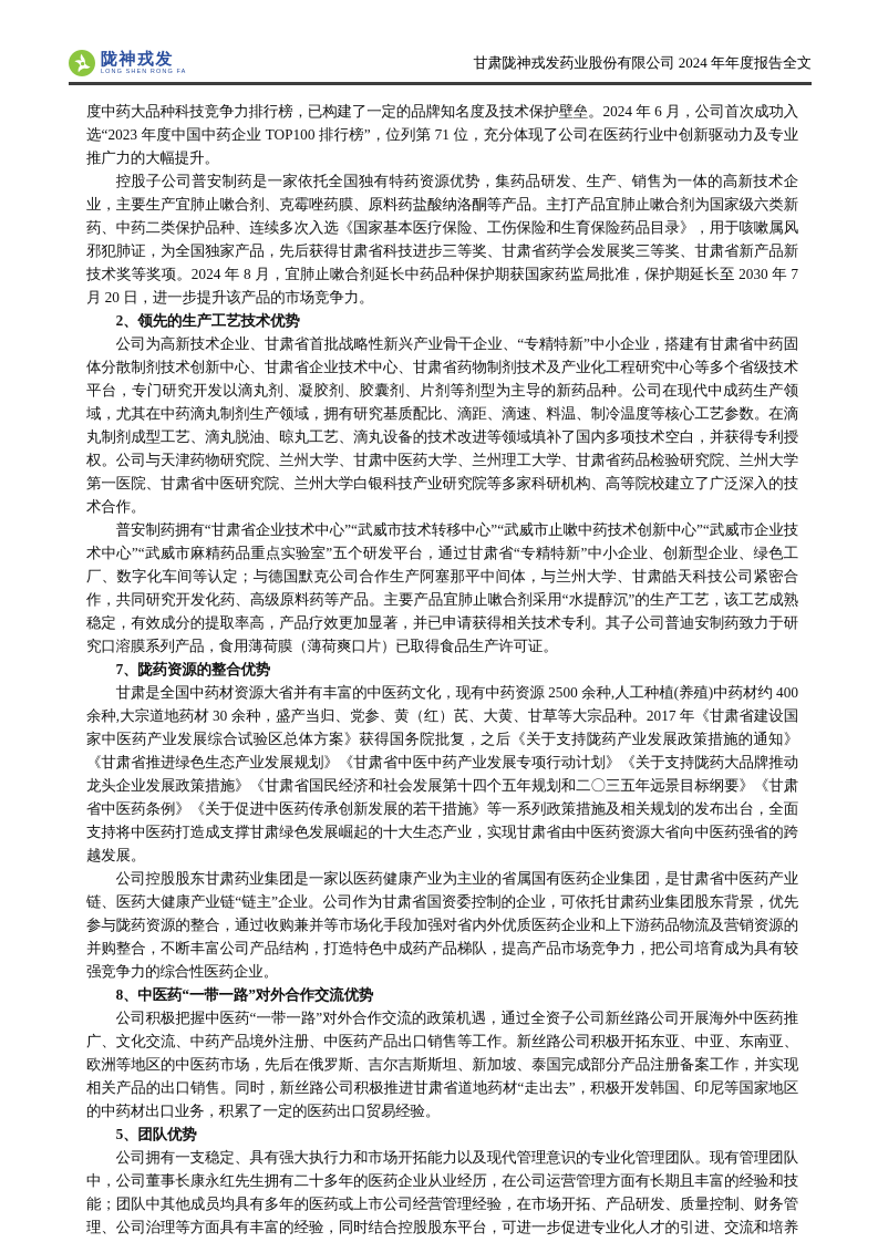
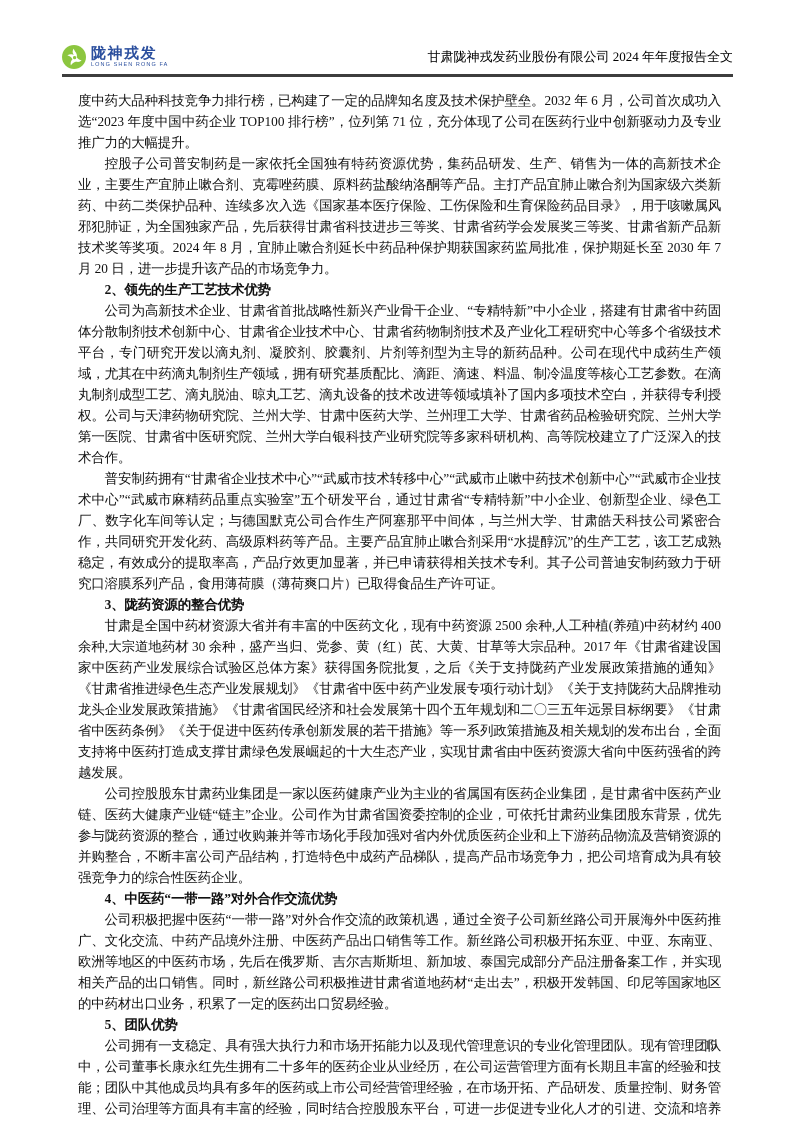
  陇神戎发
  甘肃陇神戎发药业股份有限公司 2024 年年度报告全文
- 度中药大品种科技竞争力排行榜，已构建了一定的品牌知名度及技术保护壁垒。2024 年 6 月，公司首次成功入选“2023 年度中国中药企业 TOP100 排行榜”，位列第 71 位，充分体现了公司在医药行业中创新驱动力及专业推广力的大幅提升。
+ 度中药大品种科技竞争力排行榜，已构建了一定的品牌知名度及技术保护壁垒。2032 年 6 月，公司首次成功入选“2023 年度中国中药企业 TOP100 排行榜”，位列第 71 位，充分体现了公司在医药行业中创新驱动力及专业推广力的大幅提升。
  控股子公司普安制药是一家依托全国独有特药资源优势，集药品研发、生产、销售为一体的高新技术企业，主要生产宜肺止嗽合剂、克霉唑药膜、原料药盐酸纳洛酮等产品。主打产品宜肺止嗽合剂为国家级六类新药、中药二类保护品种、连续多次入选《国家基本医疗保险、工伤保险和生育保险药品目录》，用于咳嗽属风邪犯肺证，为全国独家产品，先后获得甘肃省科技进步三等奖、甘肃省药学会发展奖三等奖、甘肃省新产品新技术奖等奖项。2024 年 8 月，宜肺止嗽合剂延长中药品种保护期获国家药监局批准，保护期延长至 2030 年 7 月 20 日，进一步提升该产品的市场竞争力。
  2、领先的生产工艺技术优势
  公司为高新技术企业、甘肃省首批战略性新兴产业骨干企业、“专精特新”中小企业，搭建有甘肃省中药固体分散制剂技术创新中心、甘肃省企业技术中心、甘肃省药物制剂技术及产业化工程研究中心等多个省级技术平台，专门研究开发以滴丸剂、凝胶剂、胶囊剂、片剂等剂型为主导的新药品种。公司在现代中成药生产领域，尤其在中药滴丸制剂生产领域，拥有研究基质配比、滴距、滴速、料温、制冷温度等核心工艺参数。在滴丸制剂成型工艺、滴丸脱油、晾丸工艺、滴丸设备的技术改进等领域填补了国内多项技术空白，并获得专利授权。公司与天津药物研究院、兰州大学、甘肃中医药大学、兰州理工大学、甘肃省药品检验研究院、兰州大学第一医院、甘肃省中医研究院、兰州大学白银科技产业研究院等多家科研机构、高等院校建立了广泛深入的技术合作。
  普安制药拥有“甘肃省企业技术中心”“武威市技术转移中心”“武威市止嗽中药技术创新中心”“武威市企业技术中心”“武威市麻精药品重点实验室”五个研发平台，通过甘肃省“专精特新”中小企业、创新型企业、绿色工厂、数字化车间等认定；与德国默克公司合作生产阿塞那平中间体，与兰州大学、甘肃皓天科技公司紧密合作，共同研究开发化药、高级原料药等产品。主要产品宜肺止嗽合剂采用“水提醇沉”的生产工艺，该工艺成熟稳定，有效成分的提取率高，产品疗效更加显著，并已申请获得相关技术专利。其子公司普迪安制药致力于研究口溶膜系列产品，食用薄荷膜（薄荷爽口片）已取得食品生产许可证。
- 7、陇药资源的整合优势
+ 3、陇药资源的整合优势
  甘肃是全国中药材资源大省并有丰富的中医药文化，现有中药资源 2500 余种,人工种植(养殖)中药材约 400 余种,大宗道地药材 30 余种，盛产当归、党参、黄（红）芪、大黄、甘草等大宗品种。2017 年《甘肃省建设国家中医药产业发展综合试验区总体方案》获得国务院批复，之后《关于支持陇药产业发展政策措施的通知》《甘肃省推进绿色生态产业发展规划》《甘肃省中医中药产业发展专项行动计划》《关于支持陇药大品牌推动龙头企业发展政策措施》《甘肃省国民经济和社会发展第十四个五年规划和二〇三五年远景目标纲要》《甘肃省中医药条例》《关于促进中医药传承创新发展的若干措施》等一系列政策措施及相关规划的发布出台，全面支持将中医药打造成支撑甘肃绿色发展崛起的十大生态产业，实现甘肃省由中医药资源大省向中医药强省的跨越发展。
  公司控股股东甘肃药业集团是一家以医药健康产业为主业的省属国有医药企业集团，是甘肃省中医药产业链、医药大健康产业链“链主”企业。公司作为甘肃省国资委控制的企业，可依托甘肃药业集团股东背景，优先参与陇药资源的整合，通过收购兼并等市场化手段加强对省内外优质医药企业和上下游药品物流及营销资源的并购整合，不断丰富公司产品结构，打造特色中成药产品梯队，提高产品市场竞争力，把公司培育成为具有较强竞争力的综合性医药企业。
- 8、中医药“一带一路”对外合作交流优势
+ 4、中医药“一带一路”对外合作交流优势
  公司积极把握中医药“一带一路”对外合作交流的政策机遇，通过全资子公司新丝路公司开展海外中医药推广、文化交流、中药产品境外注册、中医药产品出口销售等工作。新丝路公司积极开拓东亚、中亚、东南亚、欧洲等地区的中医药市场，先后在俄罗斯、吉尔吉斯斯坦、新加坡、泰国完成部分产品注册备案工作，并实现相关产品的出口销售。同时，新丝路公司积极推进甘肃省道地药材“走出去”，积极开发韩国、印尼等国家地区的中药材出口业务，积累了一定的医药出口贸易经验。
  5、团队优势
  公司拥有一支稳定、具有强大执行力和市场开拓能力以及现代管理意识的专业化管理团队。现有管理团队中，公司董事长康永红先生拥有二十多年的医药企业从业经历，在公司运营管理方面有长期且丰富的经验和技能；团队中其他成员均具有多年的医药或上市公司经营管理经验，在市场开拓、产品研发、质量控制、财务管理、公司治理等方面具有丰富的经验，同时结合控股股东平台，可进一步促进专业化人才的引进、交流和培养
+ 15
